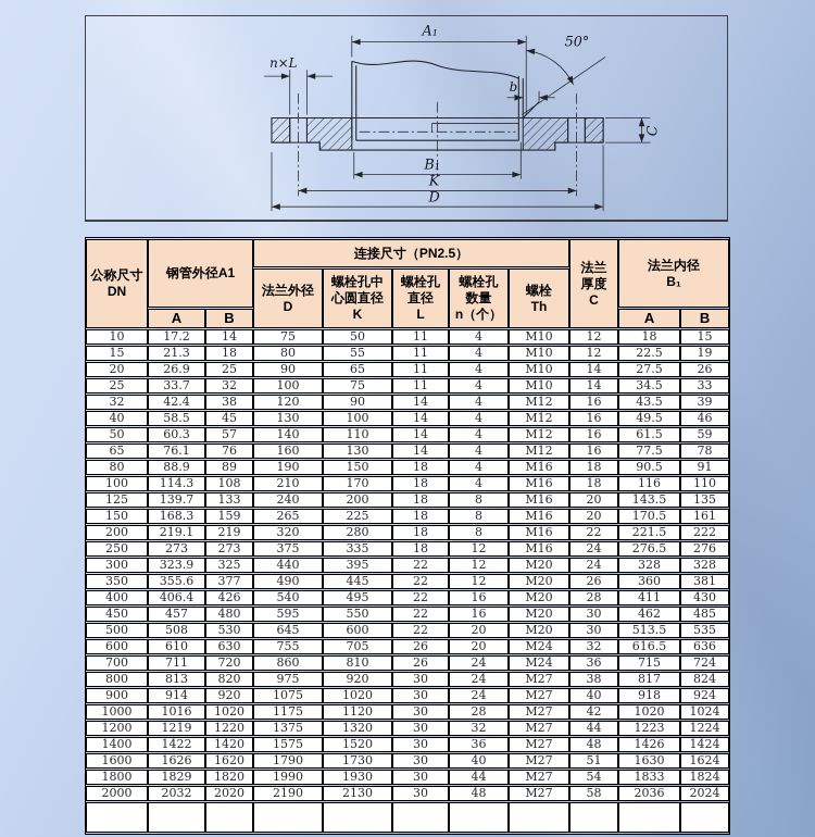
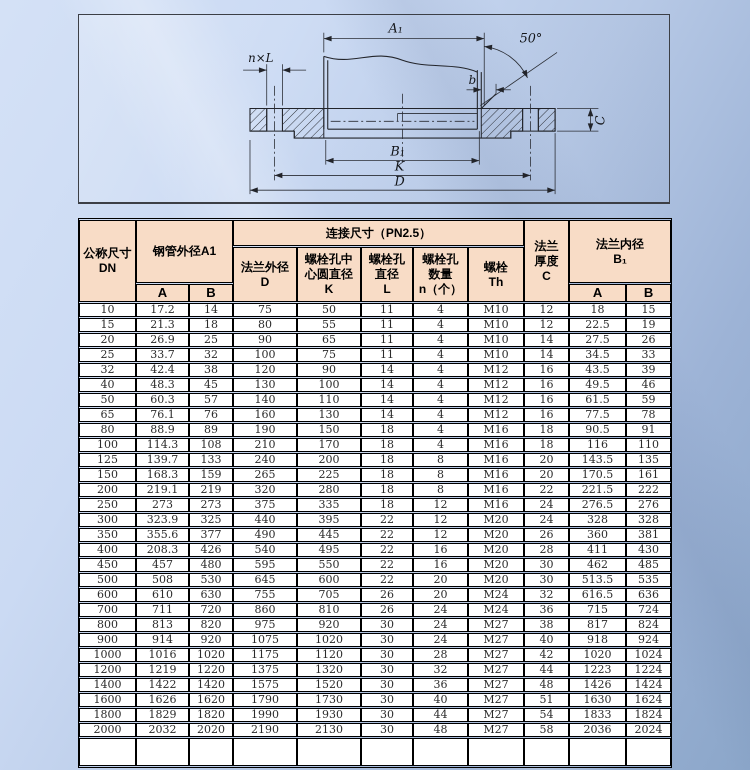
  A₁
  50°
  n×L
  b
  B₁
  K
  D
  公称尺寸 DN	钢管外径A1	连接尺寸（PN2.5）	法兰 厚度 C	法兰内径 B₁
  法兰外径 D	螺栓孔中 心圆直径 K	螺栓孔 直径 L	螺栓孔 数量 n（个）	螺栓 Th
  A	B	A	B
  10	17.2	14	75	50	11	4	M10	12	18	15
  15	21.3	18	80	55	11	4	M10	12	22.5	19
  20	26.9	25	90	65	11	4	M10	14	27.5	26
  25	33.7	32	100	75	11	4	M10	14	34.5	33
  32	42.4	38	120	90	14	4	M12	16	43.5	39
- 40	58.5	45	130	100	14	4	M12	16	49.5	46
+ 40	48.3	45	130	100	14	4	M12	16	49.5	46
  50	60.3	57	140	110	14	4	M12	16	61.5	59
  65	76.1	76	160	130	14	4	M12	16	77.5	78
  80	88.9	89	190	150	18	4	M16	18	90.5	91
  100	114.3	108	210	170	18	4	M16	18	116	110
  125	139.7	133	240	200	18	8	M16	20	143.5	135
  150	168.3	159	265	225	18	8	M16	20	170.5	161
  200	219.1	219	320	280	18	8	M16	22	221.5	222
  250	273	273	375	335	18	12	M16	24	276.5	276
  300	323.9	325	440	395	22	12	M20	24	328	328
  350	355.6	377	490	445	22	12	M20	26	360	381
- 400	406.4	426	540	495	22	16	M20	28	411	430
+ 400	208.3	426	540	495	22	16	M20	28	411	430
  450	457	480	595	550	22	16	M20	30	462	485
  500	508	530	645	600	22	20	M20	30	513.5	535
  600	610	630	755	705	26	20	M24	32	616.5	636
  700	711	720	860	810	26	24	M24	36	715	724
  800	813	820	975	920	30	24	M27	38	817	824
  900	914	920	1075	1020	30	24	M27	40	918	924
  1000	1016	1020	1175	1120	30	28	M27	42	1020	1024
  1200	1219	1220	1375	1320	30	32	M27	44	1223	1224
  1400	1422	1420	1575	1520	30	36	M27	48	1426	1424
  1600	1626	1620	1790	1730	30	40	M27	51	1630	1624
  1800	1829	1820	1990	1930	30	44	M27	54	1833	1824
  2000	2032	2020	2190	2130	30	48	M27	58	2036	2024
